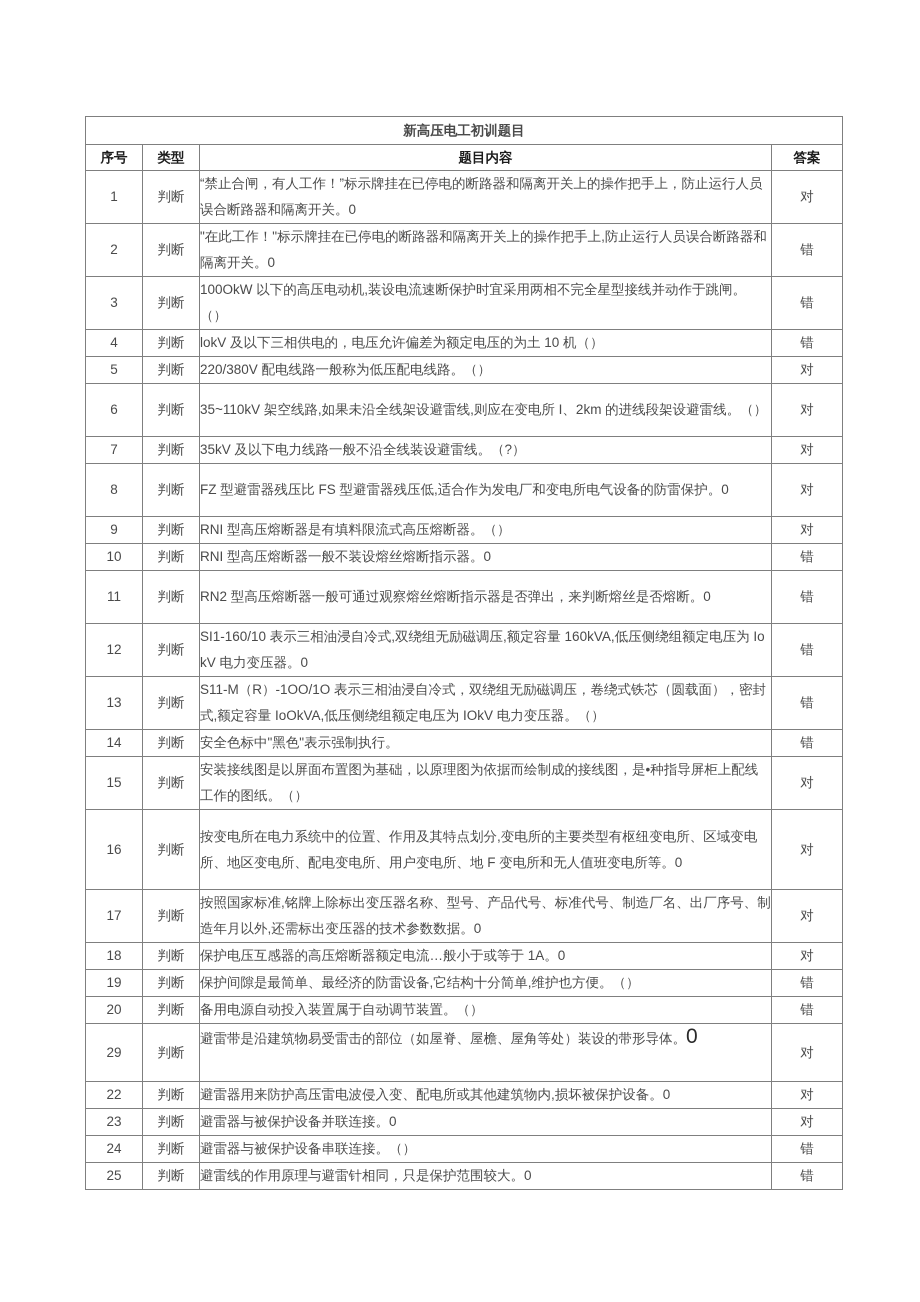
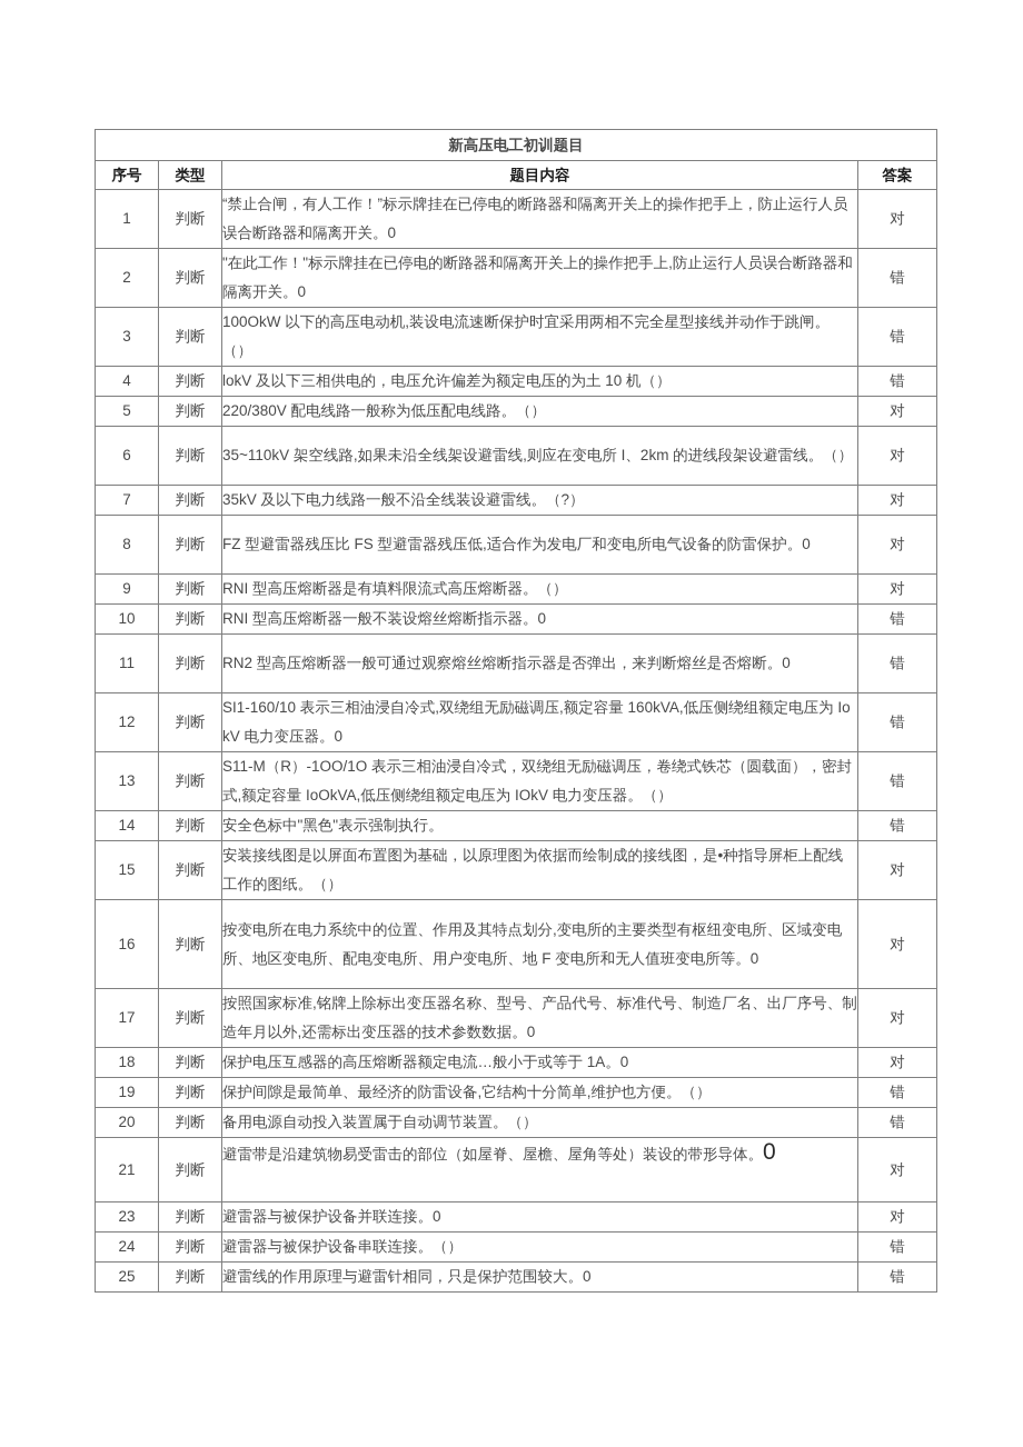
  新高压电工初训题目
  序号	类型	题目内容	答案
  1	判断	“禁止合闸，有人工作！”标示牌挂在已停电的断路器和隔离开关上的操作把手上，防止运行人员误合断路器和隔离开关。0	对
  2	判断	"在此工作！"标示牌挂在已停电的断路器和隔离开关上的操作把手上,防止运行人员误合断路器和隔离开关。0	错
  3	判断	100OkW 以下的高压电动机,装设电流速断保护时宜采用两相不完全星型接线并动作于跳闸。（）	错
  4	判断	lokV 及以下三相供电的，电压允许偏差为额定电压的为土 10 机（）	错
  5	判断	220/380V 配电线路一般称为低压配电线路。（）	对
  6	判断	35~110kV 架空线路,如果未沿全线架设避雷线,则应在变电所 I、2km 的进线段架设避雷线。（）	对
  7	判断	35kV 及以下电力线路一般不沿全线装设避雷线。（?）	对
  8	判断	FZ 型避雷器残压比 FS 型避雷器残压低,适合作为发电厂和变电所电气设备的防雷保护。0	对
  9	判断	RNI 型高压熔断器是有填料限流式高压熔断器。（）	对
  10	判断	RNI 型高压熔断器一般不装设熔丝熔断指示器。0	错
  11	判断	RN2 型高压熔断器一般可通过观察熔丝熔断指示器是否弹出，来判断熔丝是否熔断。0	错
  12	判断	SI1-160/10 表示三相油浸自冷式,双绕组无励磁调压,额定容量 160kVA,低压侧绕组额定电压为 IokV 电力变压器。0	错
  13	判断	S11-M（R）-1OO/1O 表示三相油浸自冷式，双绕组无励磁调压，卷绕式铁芯（圆载面），密封式,额定容量 IoOkVA,低压侧绕组额定电压为 IOkV 电力变压器。（）	错
  14	判断	安全色标中"黑色"表示强制执行。	错
  15	判断	安装接线图是以屏面布置图为基础，以原理图为依据而绘制成的接线图，是•种指导屏柜上配线工作的图纸。（）	对
  16	判断	按变电所在电力系统中的位置、作用及其特点划分,变电所的主要类型有枢纽变电所、区域变电所、地区变电所、配电变电所、用户变电所、地 F 变电所和无人值班变电所等。0	对
  17	判断	按照国家标准,铭牌上除标出变压器名称、型号、产品代号、标准代号、制造厂名、出厂序号、制造年月以外,还需标出变压器的技术参数数据。0	对
  18	判断	保护电压互感器的高压熔断器额定电流…般小于或等于 1A。0	对
  19	判断	保护间隙是最简单、最经济的防雷设备,它结构十分简单,维护也方便。（）	错
  20	判断	备用电源自动投入装置属于自动调节装置。（）	错
- 29	判断	避雷带是沿建筑物易受雷击的部位（如屋脊、屋檐、屋角等处）装设的带形导体。0	对
+ 21	判断	避雷带是沿建筑物易受雷击的部位（如屋脊、屋檐、屋角等处）装设的带形导体。0	对
- 22	判断	避雷器用来防护高压雷电波侵入变、配电所或其他建筑物内,损坏被保护设备。0	对
  23	判断	避雷器与被保护设备并联连接。0	对
  24	判断	避雷器与被保护设备串联连接。（）	错
  25	判断	避雷线的作用原理与避雷针相同，只是保护范围较大。0	错
